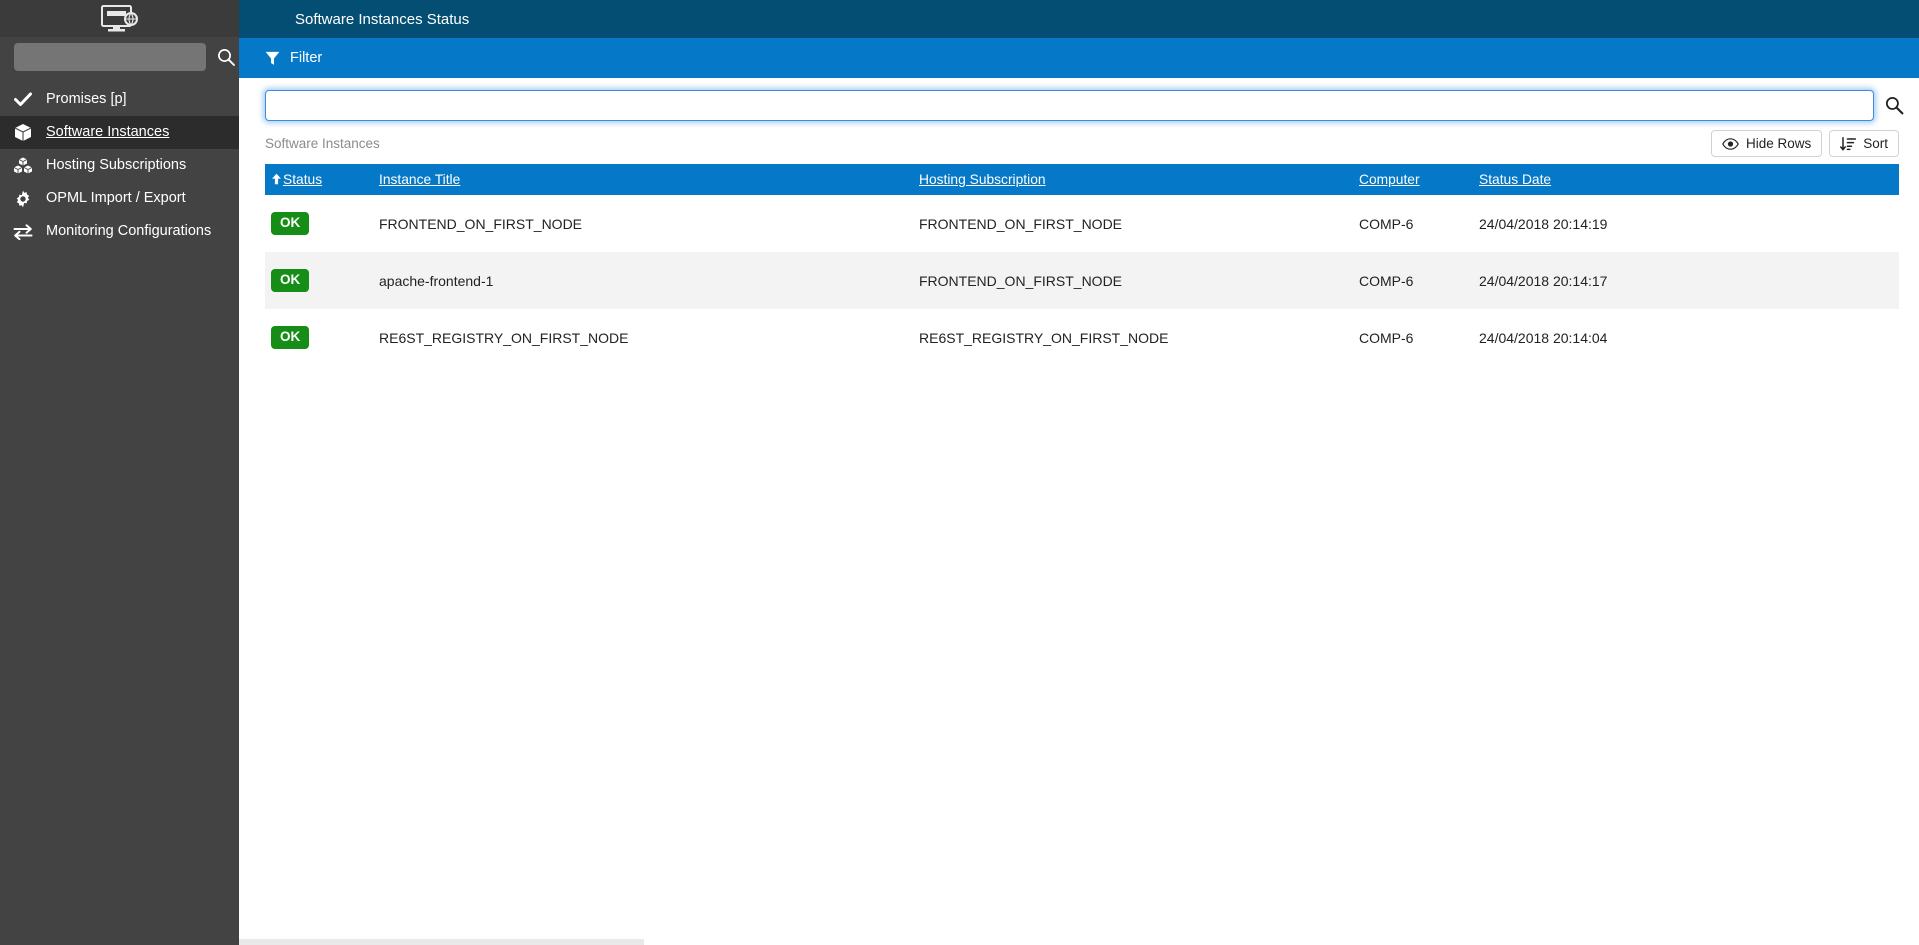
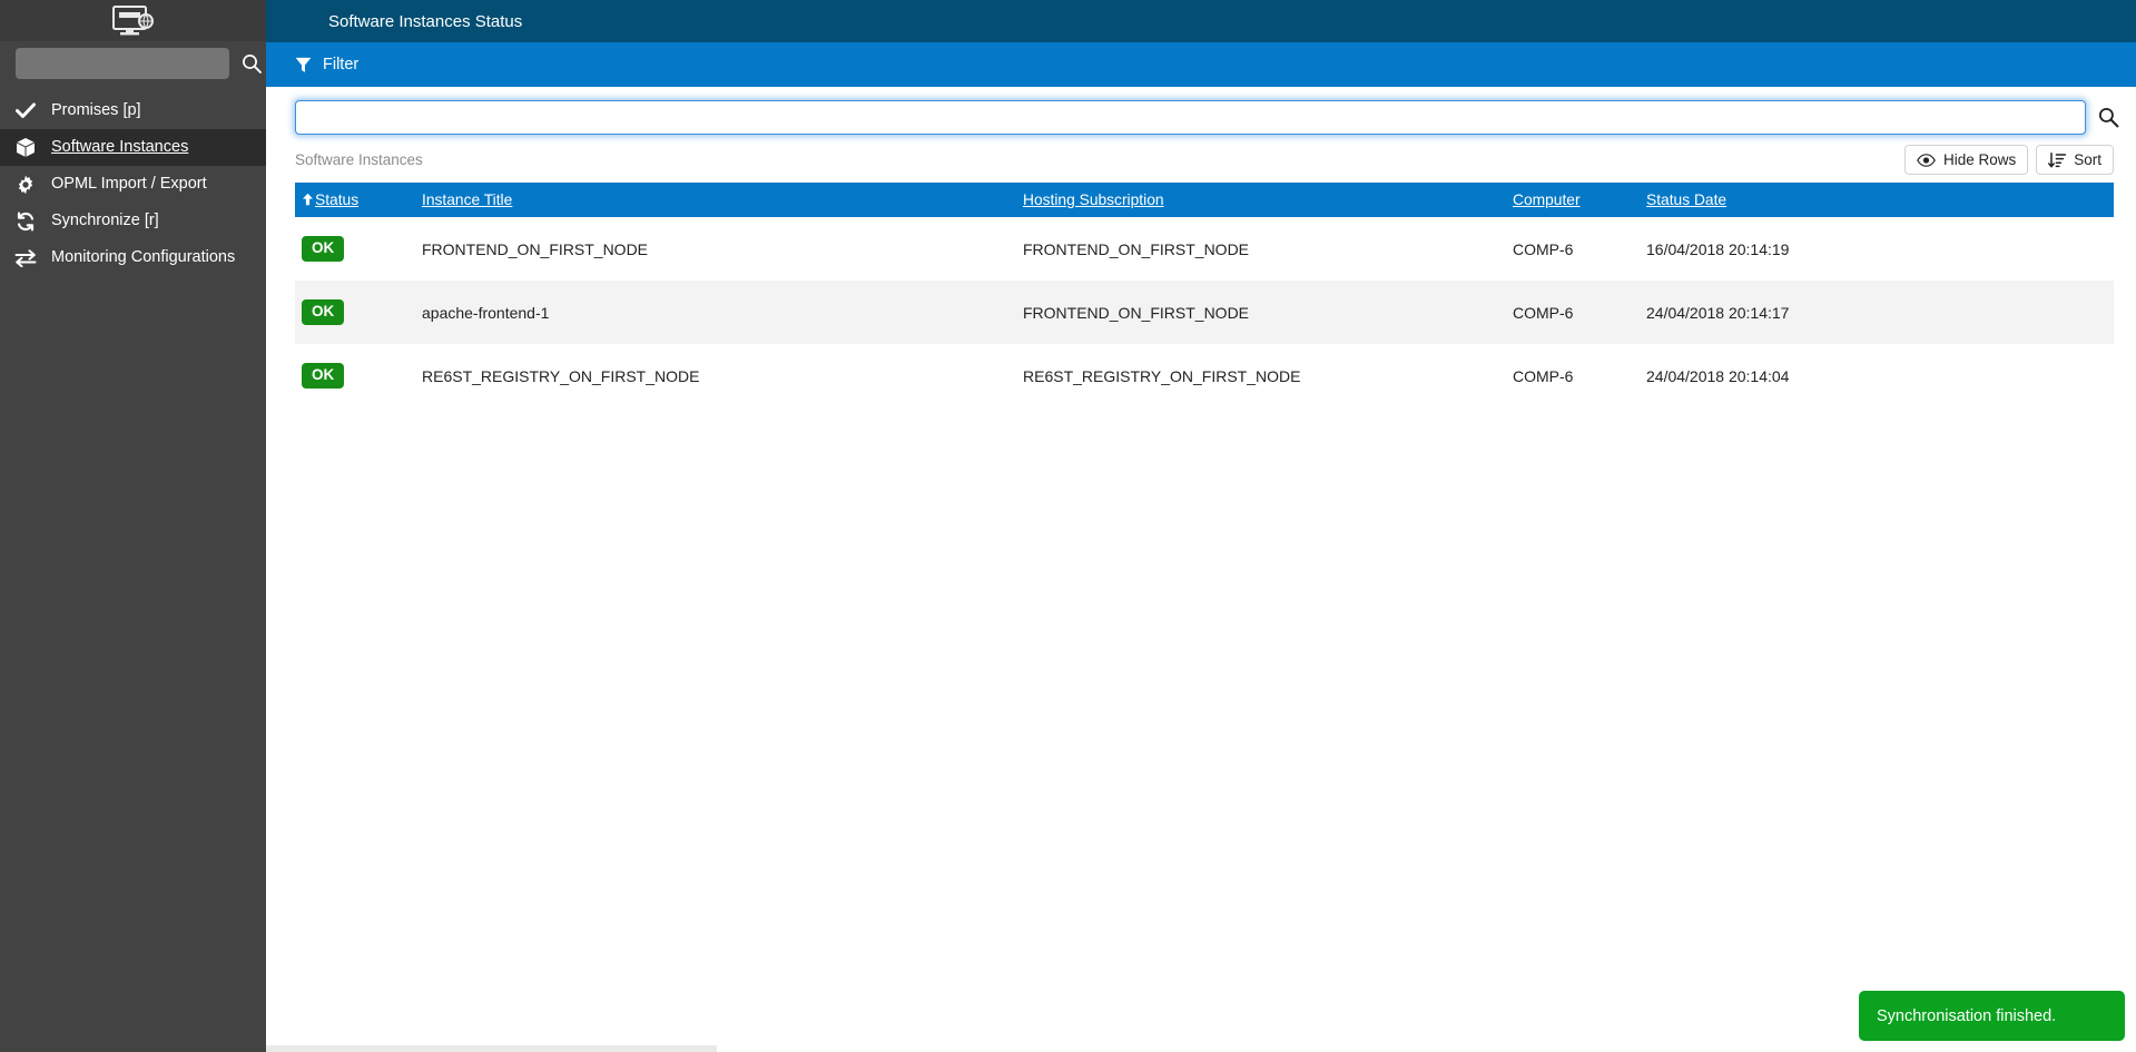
  Promises [p]
  Software Instances
- Hosting Subscriptions
  OPML Import / Export
+ Synchronize [r]
  Monitoring Configurations
  Software Instances Status
  Filter
  Software Instances
  Hide Rows
  Sort
  Status	Instance Title	Hosting Subscription	Computer	Status Date
- OK	FRONTEND_ON_FIRST_NODE	FRONTEND_ON_FIRST_NODE	COMP-6	24/04/2018 20:14:19
+ OK	FRONTEND_ON_FIRST_NODE	FRONTEND_ON_FIRST_NODE	COMP-6	16/04/2018 20:14:19
  OK	apache-frontend-1	FRONTEND_ON_FIRST_NODE	COMP-6	24/04/2018 20:14:17
  OK	RE6ST_REGISTRY_ON_FIRST_NODE	RE6ST_REGISTRY_ON_FIRST_NODE	COMP-6	24/04/2018 20:14:04
+ Synchronisation finished.
